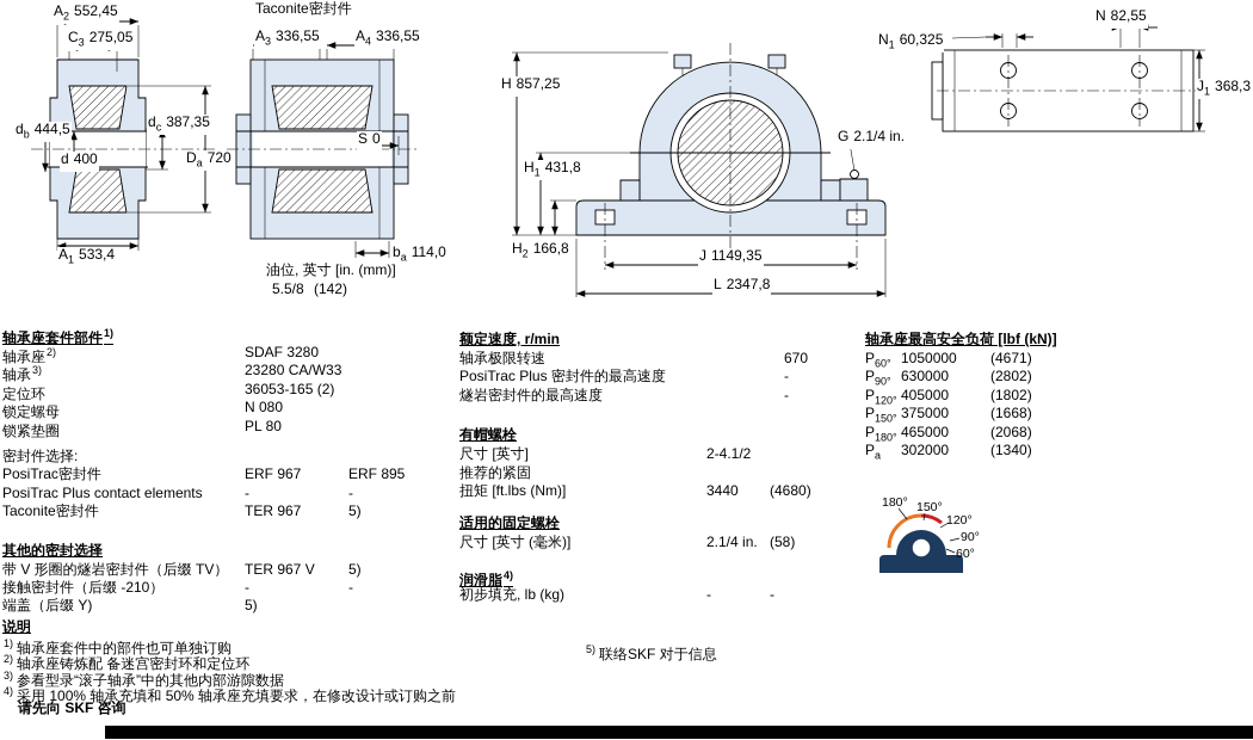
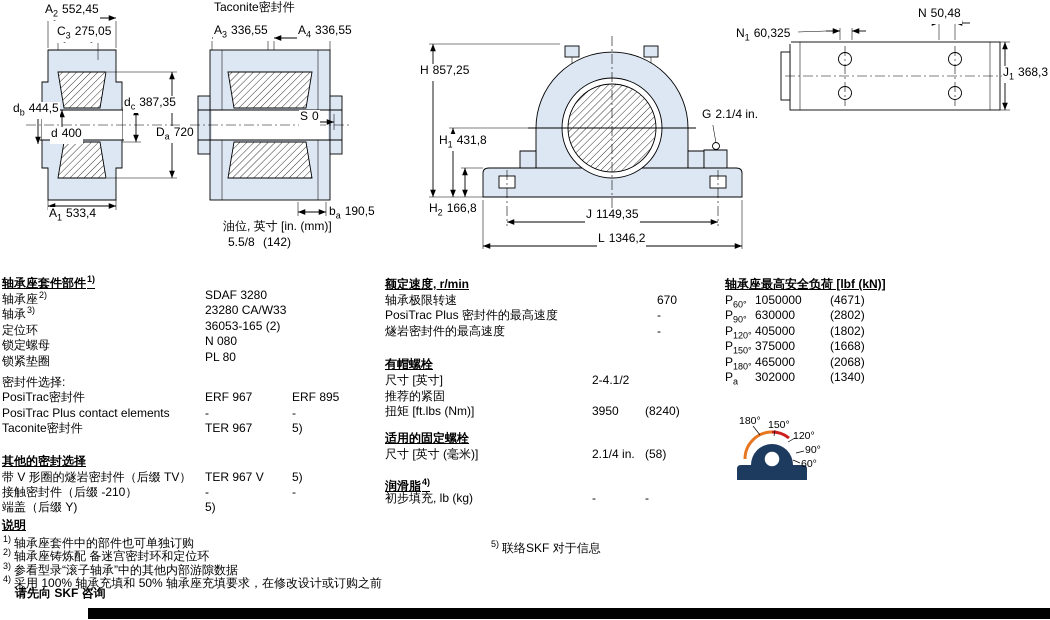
  A2 552,45
  C3 275,05
  db 444,5
  d 400
  dc 387,35
  Da 720
  A1 533,4
  Taconite密封件
  A3 336,55
  A4 336,55
  S 0
- ba 114,0
+ ba 190,5
  油位, 英寸 [in. (mm)]
  5.5/8
  (142)
  H 857,25
  H1 431,8
  H2 166,8
  G 2.1/4 in.
  J 1149,35
- L 2347,8
+ L 1346,2
- N 82,55
+ N 50,48
  N1 60,325
  J1 368,3
  轴承座套件部件1)
  轴承座2)
  SDAF 3280
  轴承3)
  23280 CA/W33
  定位环
  36053-165 (2)
  锁定螺母
  N 080
  锁紧垫圈
  PL 80
  密封件选择:
  PosiTrac密封件
  ERF 967
  ERF 895
  PosiTrac Plus contact elements
  -
  -
  Taconite密封件
  TER 967
  5)
  其他的密封选择
  带 V 形圈的燧岩密封件（后缀 TV）
  TER 967 V
  5)
  接触密封件（后缀 -210）
  -
  -
  端盖（后缀 Y)
  5)
  说明
  1) 轴承座套件中的部件也可单独订购
  2) 轴承座铸炼配 备迷宫密封环和定位环
  3) 参看型录“滚子轴承”中的其他内部游隙数据
  4) 采用 100% 轴承充填和 50% 轴承座充填要求，在修改设计或订购之前
  请先向 SKF 咨询
  额定速度, r/min
  轴承极限转速
  670
  PosiTrac Plus 密封件的最高速度
  -
  燧岩密封件的最高速度
  -
  有帽螺栓
  尺寸 [英寸]
  2-4.1/2
  推荐的紧固
  扭矩 [ft.lbs (Nm)]
- 3440
+ 3950
- (4680)
+ (8240)
  适用的固定螺栓
  尺寸 [英寸 (毫米)]
  2.1/4 in.
  (58)
  润滑脂4)
  初步填充, lb (kg)
  -
  -
  5) 联络SKF 对于信息
  轴承座最高安全负荷 [lbf (kN)]
  P60°
  1050000
  (4671)
  P90°
  630000
  (2802)
  P120°
  405000
  (1802)
  P150°
  375000
  (1668)
  P180°
  465000
  (2068)
  Pa
  302000
  (1340)
  180°
  150°
  120°
  90°
  60°
